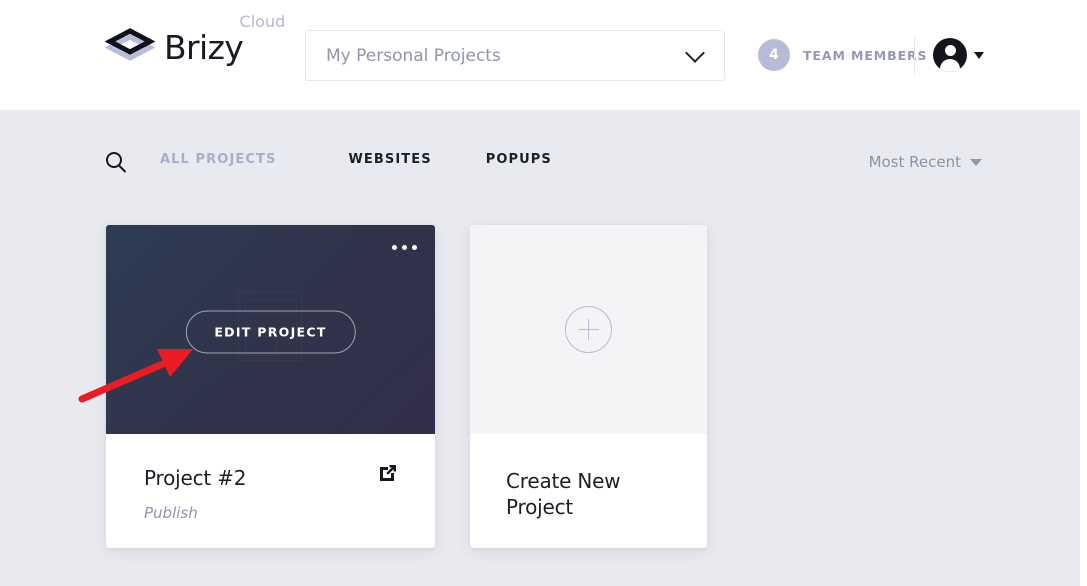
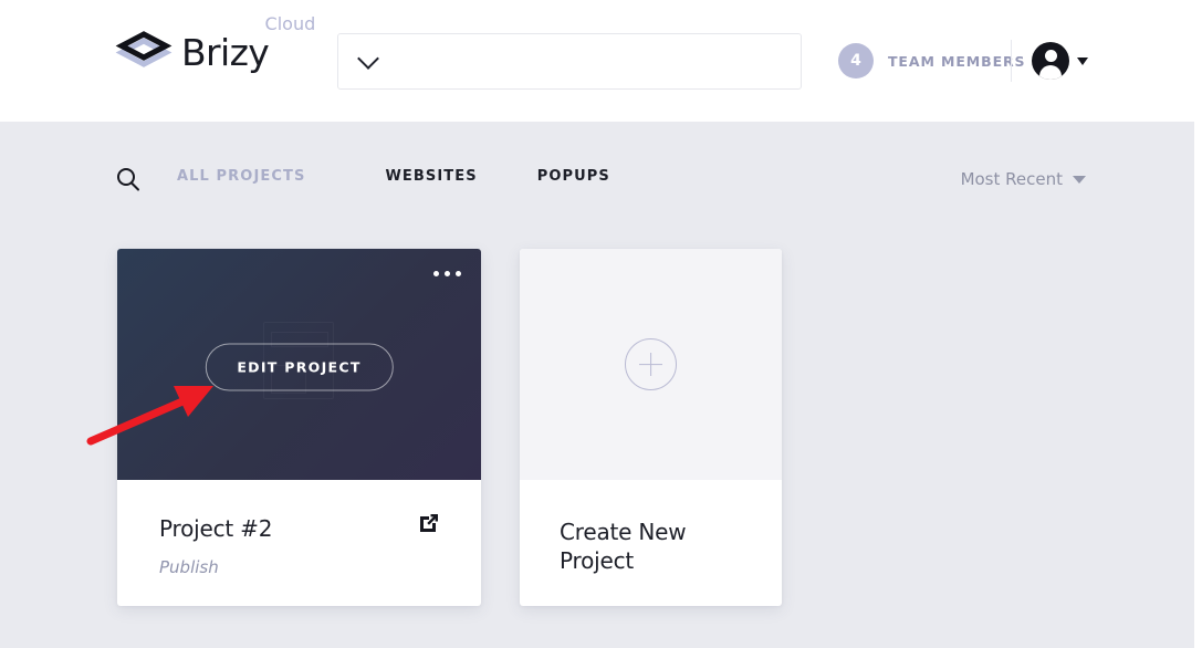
  Brizy
  Cloud
- My Personal Projects
  4
  TEAM MEMBERS
  ALL PROJECTS
  WEBSITES
  POPUPS
  Most Recent
  EDIT PROJECT
  Project #2
  Publish
  Create New Project
